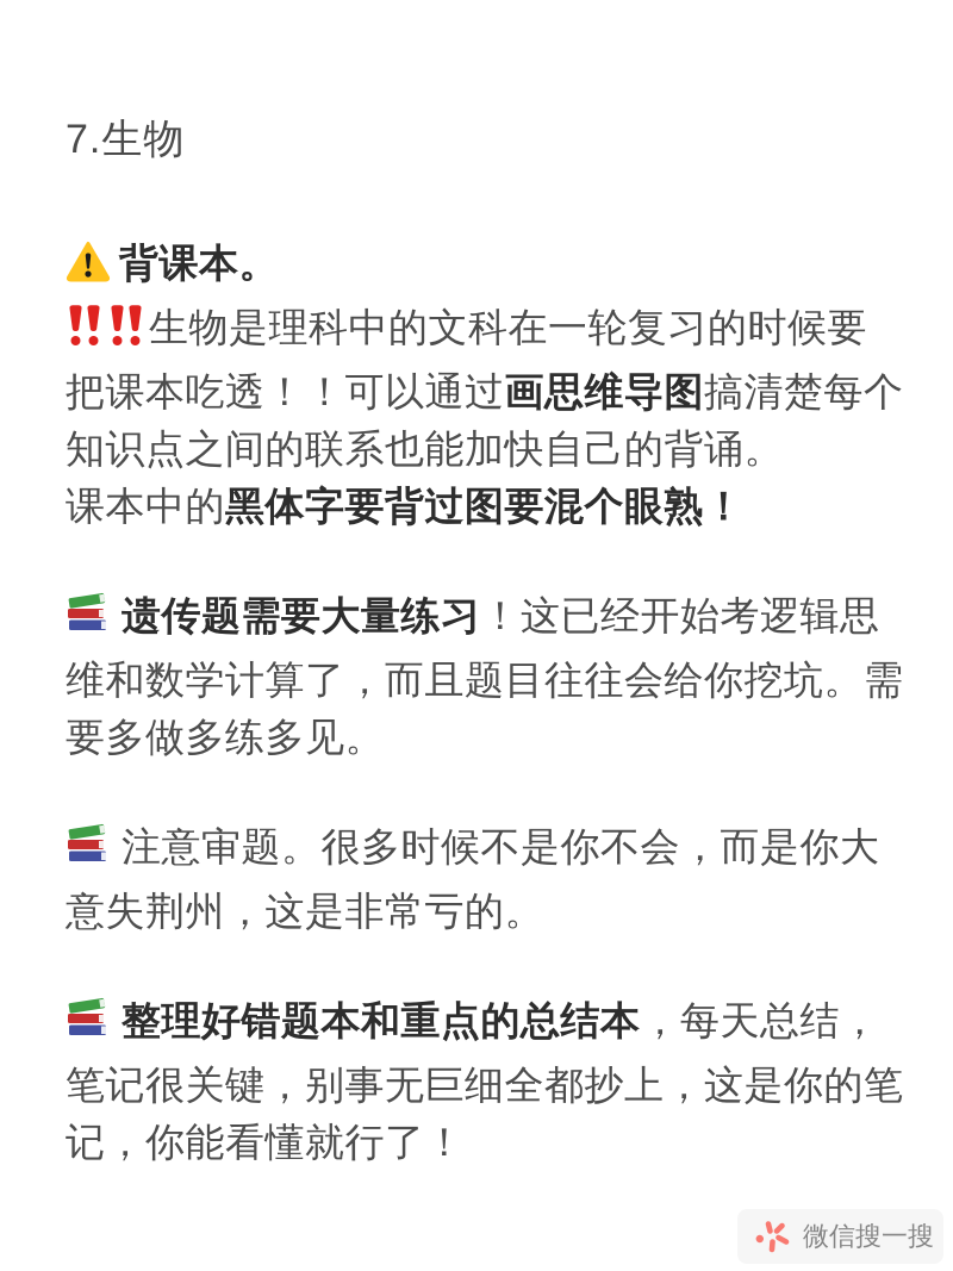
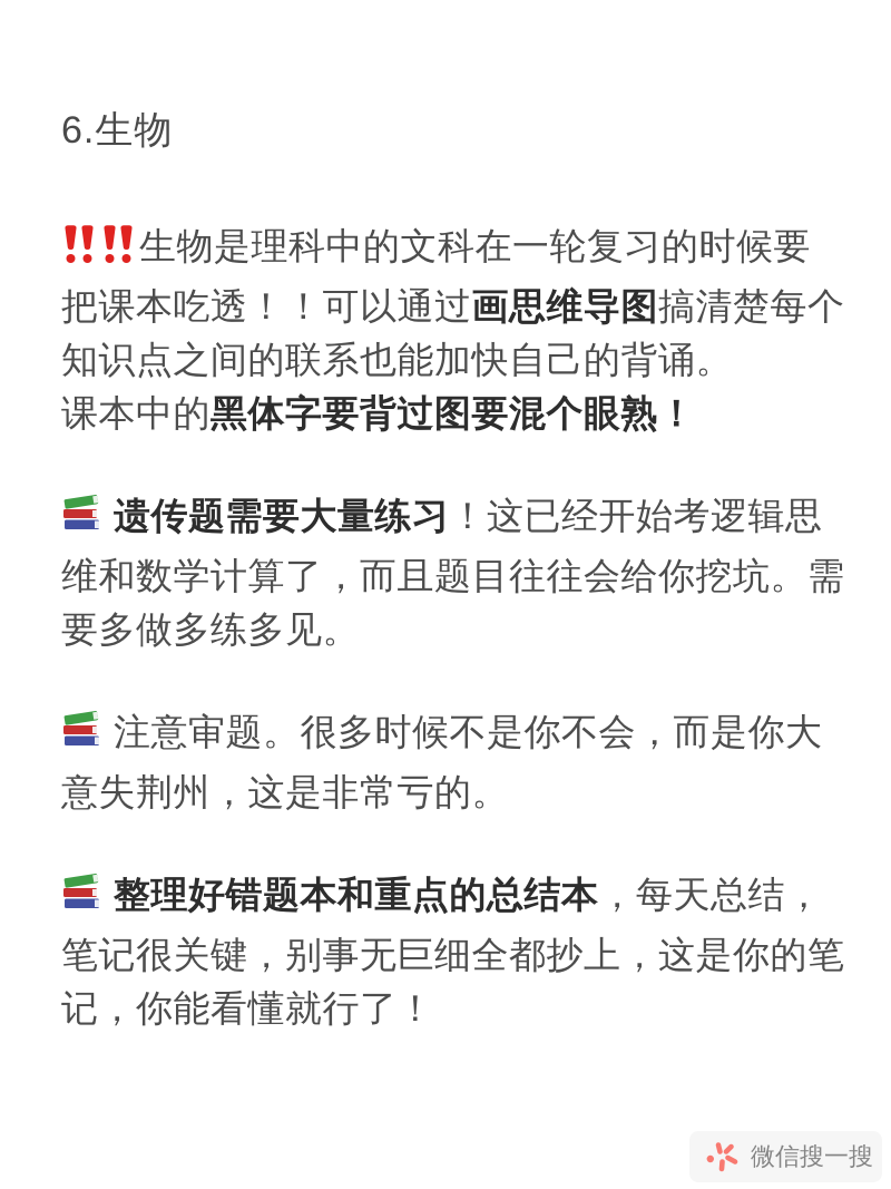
- 7.生物
+ 6.生物
- 背课本。
  生物是理科中的文科在一轮复习的时候要把课本吃透！！可以通过画思维导图搞清楚每个知识点之间的联系也能加快自己的背诵。
  课本中的黑体字要背过图要混个眼熟！
  遗传题需要大量练习！这已经开始考逻辑思维和数学计算了，而且题目往往会给你挖坑。需要多做多练多见。
  注意审题。很多时候不是你不会，而是你大意失荆州，这是非常亏的。
  整理好错题本和重点的总结本，每天总结，笔记很关键，别事无巨细全都抄上，这是你的笔记，你能看懂就行了！
  微信搜一搜
